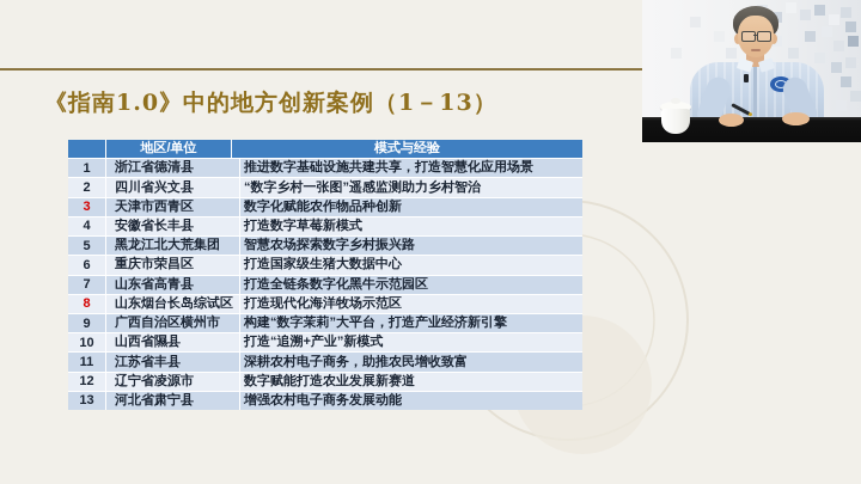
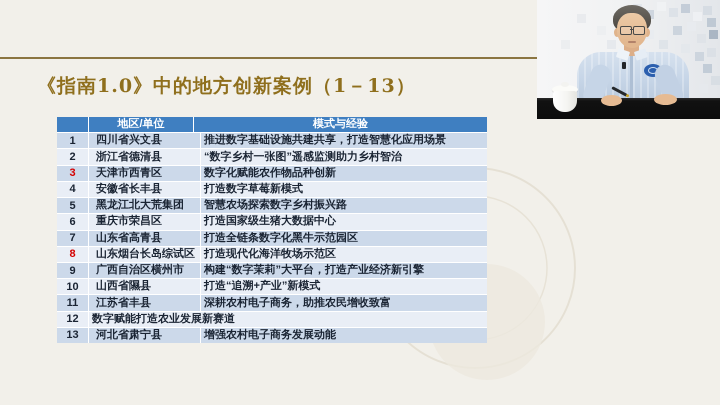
  《指南1.0》中的地方创新案例（1－13）
  地区/单位
  模式与经验
  1
- 浙江省德清县
+ 四川省兴文县
  推进数字基础设施共建共享，打造智慧化应用场景
  2
- 四川省兴文县
+ 浙江省德清县
  “数字乡村一张图”遥感监测助力乡村智治
  3
  天津市西青区
  数字化赋能农作物品种创新
  4
  安徽省长丰县
  打造数字草莓新模式
  5
  黑龙江北大荒集团
  智慧农场探索数字乡村振兴路
  6
  重庆市荣昌区
  打造国家级生猪大数据中心
  7
  山东省高青县
  打造全链条数字化黑牛示范园区
  8
  山东烟台长岛综试区
  打造现代化海洋牧场示范区
  9
  广西自治区横州市
  构建“数字茉莉”大平台，打造产业经济新引擎
  10
  山西省隰县
  打造“追溯+产业”新模式
  11
  江苏省丰县
  深耕农村电子商务，助推农民增收致富
  12
- 辽宁省凌源市
  数字赋能打造农业发展新赛道
  13
  河北省肃宁县
  增强农村电子商务发展动能
